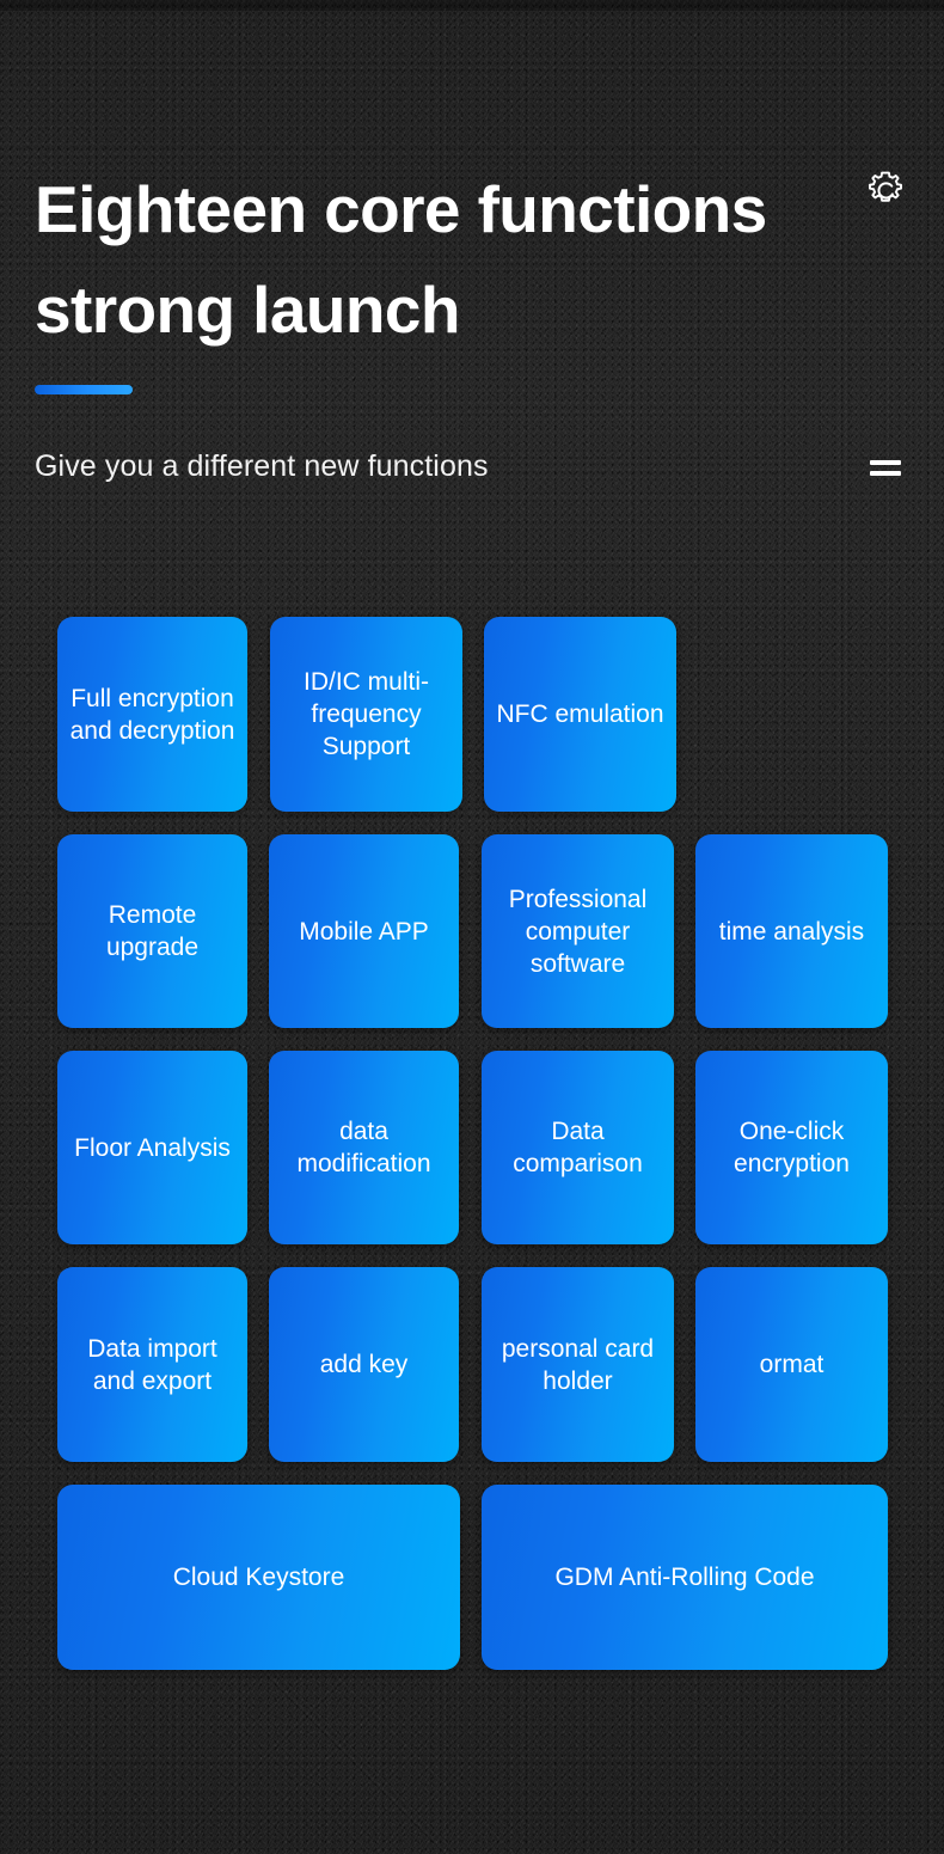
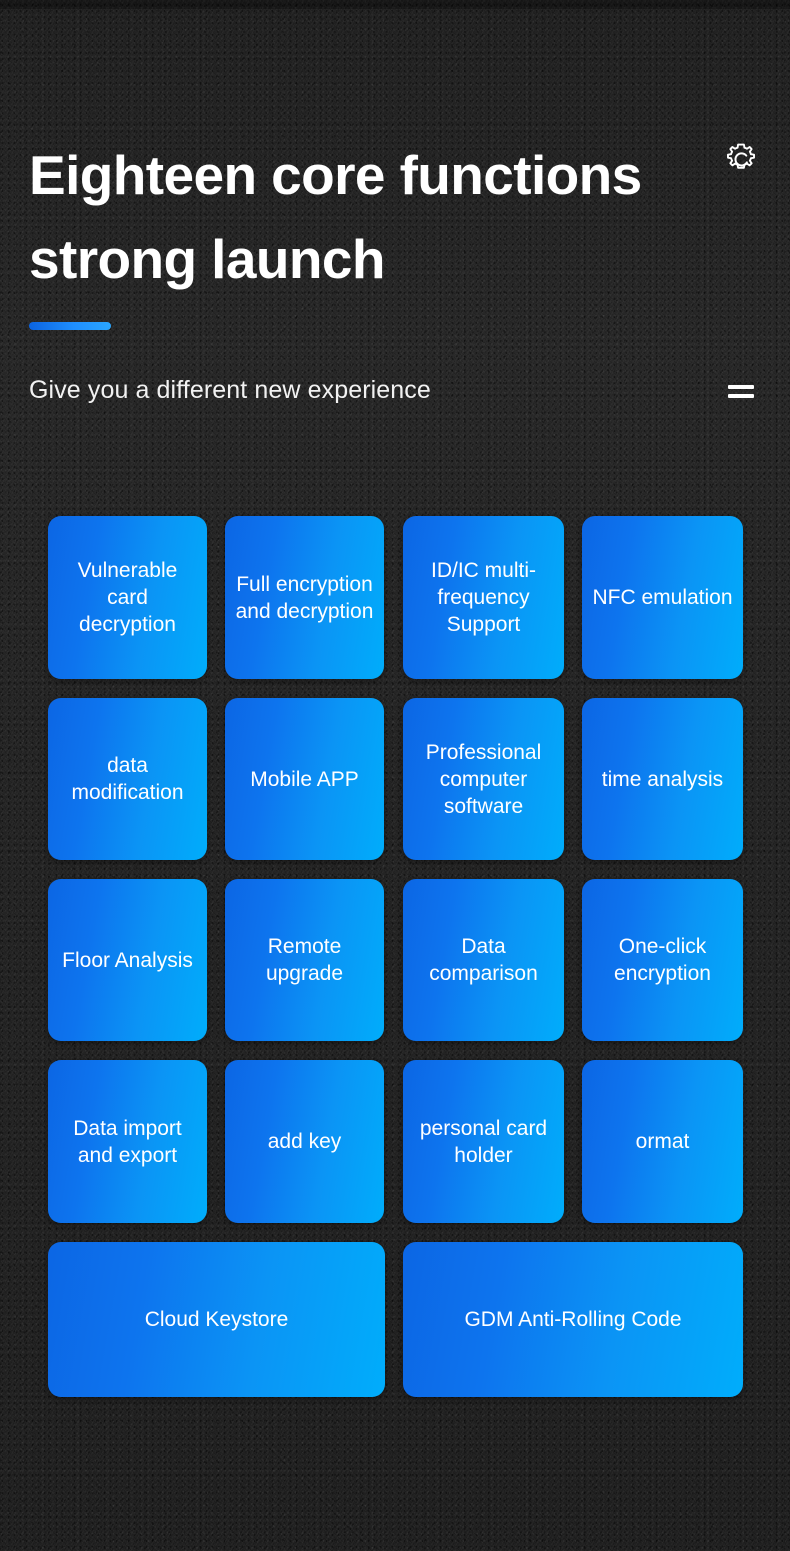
  Eighteen core functions strong launch
- Give you a different new functions
+ Give you a different new experience
+ Vulnerable card decryption
  Full encryption and decryption
  ID/IC multi-frequency Support
  NFC emulation
- Remote upgrade
+ data modification
  Mobile APP
  Professional computer software
  time analysis
  Floor Analysis
- data modification
+ Remote upgrade
  Data comparison
  One-click encryption
  Data import and export
  add key
  personal card holder
  ormat
  Cloud Keystore
  GDM Anti-Rolling Code
